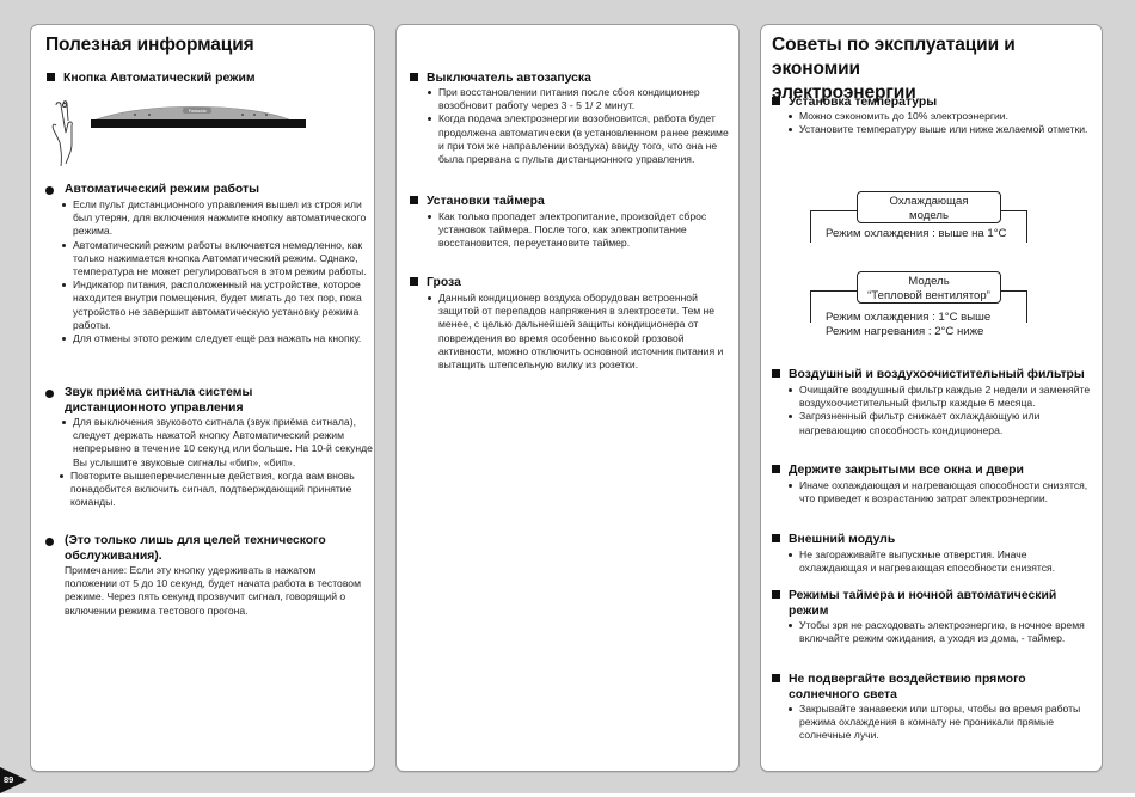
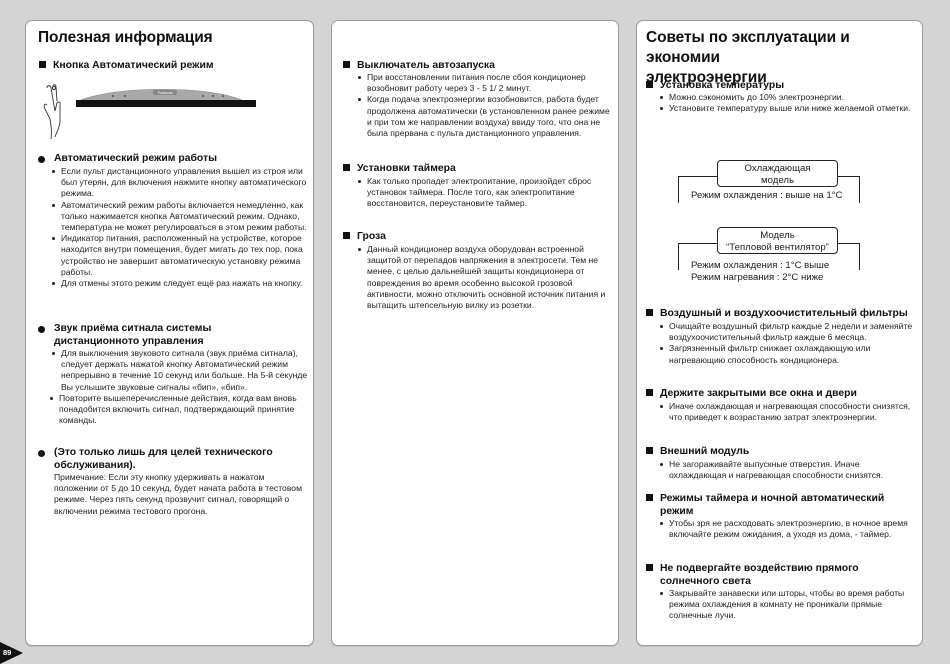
  Полезная информация
  Кнопка Автоматический режим
  Автоматический режим работы
  Если пульт дистанционного управления вышел из строя или был утерян, для включения нажмите кнопку автоматического режима.
  Автоматический режим работы включается немедленно, как только нажимается кнопка Автоматический режим. Однако, температура не может регулироваться в этом режим работы.
  Индикатор питания, расположенный на устройстве, которое находится внутри помещения, будет мигать до тех пор, пока устройство не завершит автоматическую установку режима работы.
  Для отмены этото режим следует ещё раз нажать на кнопку.
  Звук приёма ситнала системы
  дистанционнoто управления
- Для выключения звуковото ситнала (звук приёма ситнала), следует держать нажатой кнопку Автоматический режим непрерывно в течение 10 секунд или больше. На 10-й секунде Вы услышите звуковые сигналы «бип», «бип».
+ Для выключения звуковото ситнала (звук приёма ситнала), следует держать нажатой кнопку Автоматический режим непрерывно в течение 10 секунд или больше. На 5-й секунде Вы услышите звуковые сигналы «бип», «бип».
  Повторите вышеперечисленные действия, когда вам вновь понадобится включить сигнал, подтверждающий принятие команды.
  (Это только лишь для целей технического
  обслуживания).
  Примечание: Если эту кнопку удерживать в нажатом положении от 5 до 10 секунд, будет начата работа в тестовом режиме. Через пять секунд прозвучит сигнал, говорящий о включении режима тестового прогона.
  Выключатель автозапуска
  При восстановлении питания после сбоя кондиционер возобновит работу через 3 - 5 1/ 2 минут.
  Когда подача электроэнергии возобновится, работа будет продолжена автоматически (в установленном ранее режиме и при том же направлении воздуха) ввиду того, что она не была прервана с пульта дистанционного управления.
  Установки таймера
  Как только пропадет электропитание, произойдет сброс установок таймера. После того, как электропитание восстановится, переустановите таймер.
  Гроза
  Данный кондиционер воздуха оборудован встроенной защитой от перепадов напряжения в электросети. Тем не менее, с целью дальнейшей защиты кондиционера от повреждения во время особенно высокой грозовой активности, можно отключить основной источник питания и вытащить штепсельную вилку из розетки.
  Советы по эксплуатации и экономии
  электроэнергии
  Установка температуры
  Можно сэкономить до 10% электроэнергии.
  Установите температуру выше или ниже желаемой отметки.
  Охлаждающая
  модель
  Режим охлаждения : выше на 1°C
  Модель
  “Тепловой вентилятор”
  Режим охлаждения : 1°C выше
  Режим нагревания : 2°C ниже
  Воздушный и воздухоочистительный фильтры
  Очищайте воздушный фильтр каждые 2 недели и заменяйте воздухоочистительный фильтр каждые 6 месяца.
  Загрязненный фильтр снижает охлаждающую или нагревающию способность кондиционера.
  Держите закрытыми все окна и двери
  Иначе охлаждающая и нагревающая способности снизятся, что приведет к возрастанию затрат электроэнергии.
  Внешний модуль
  Не загораживайте выпускные отверстия. Иначе охлаждающая и нагревающая способности снизятся.
  Режимы таймера и ночной автоматический
  режим
  Утобы зря не расходовать электроэнергию, в ночное время включайте режим ожидания, а уходя из дома, - таймер.
  Не подвергайте воздействию прямого
  солнечного света
  Закрывайте занавески или шторы, чтобы во время работы режима охлаждения в комнату не проникали прямые солнечные лучи.
  89
